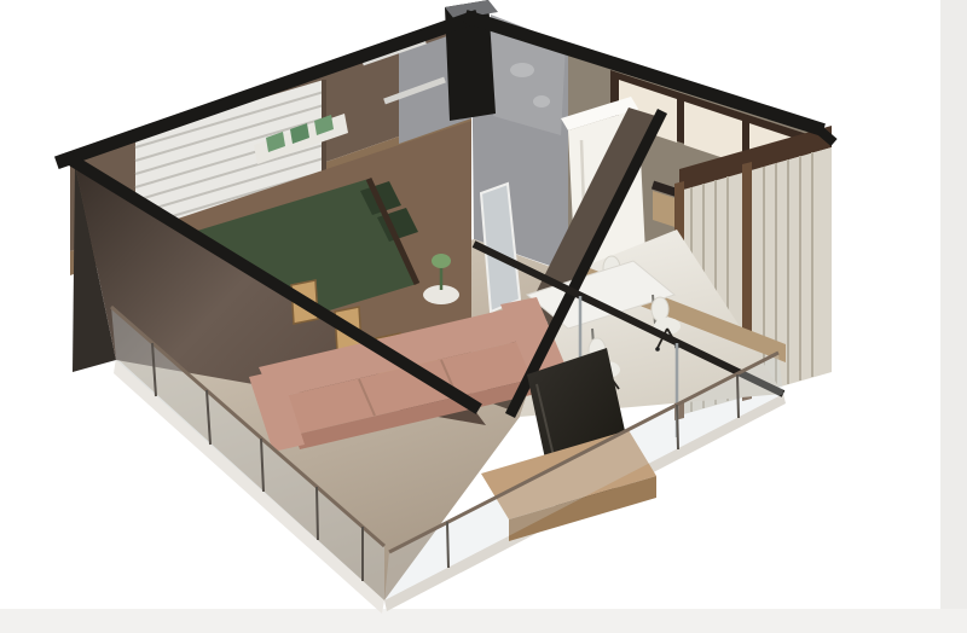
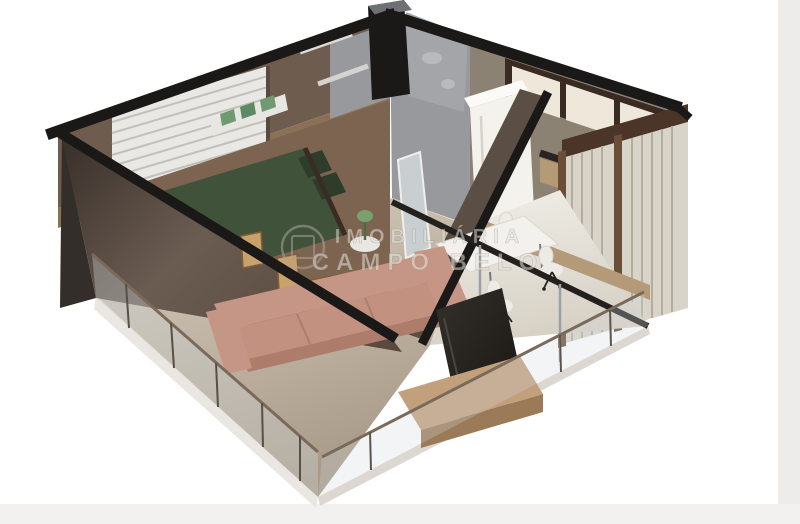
+ IMOBILIÁRIA
+ CAMPO BELO
